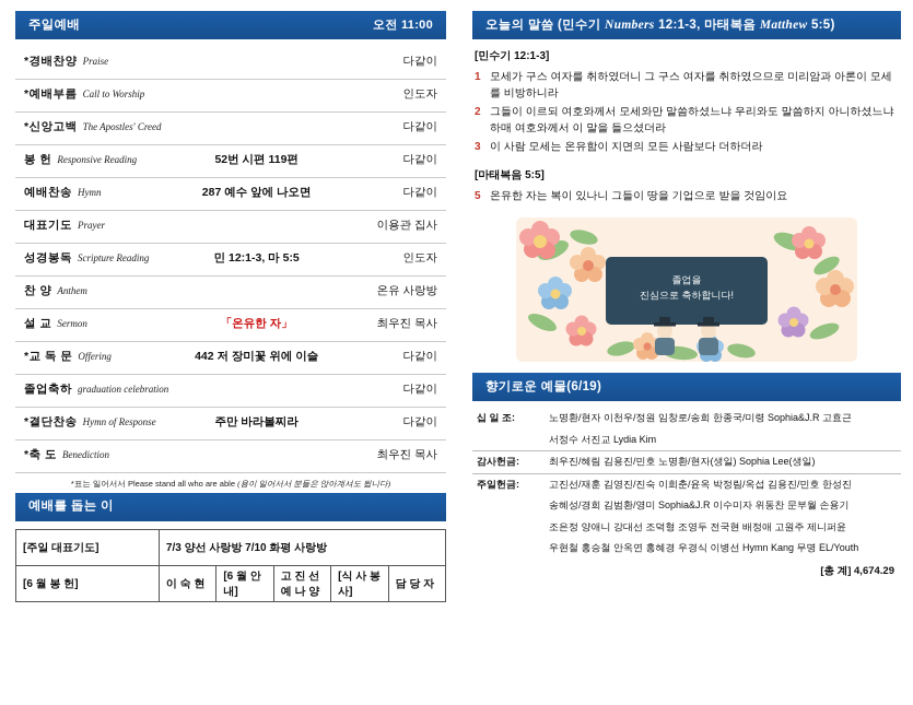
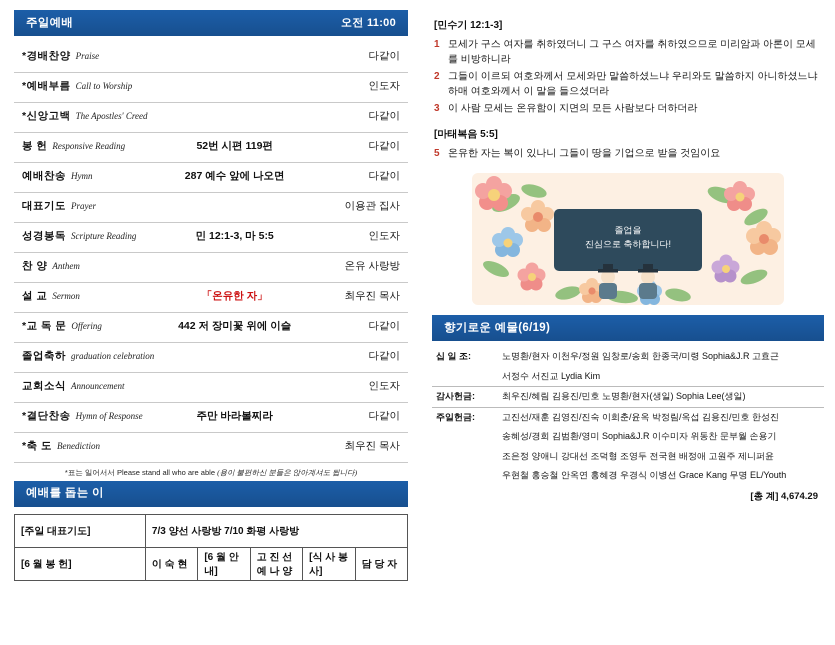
  주일예배
  오전 11:00
  *경배찬양 Praise		다같이
  *예배부름 Call to Worship		인도자
  *신앙고백 The Apostles' Creed		다같이
  봉 헌 Responsive Reading	52번 시편 119편	다같이
  예배찬송 Hymn	287 예수 앞에 나오면	다같이
  대표기도 Prayer		이용관 집사
  성경봉독 Scripture Reading	민 12:1-3, 마 5:5	인도자
  찬 양 Anthem		온유 사랑방
  설 교 Sermon	「온유한 자」	최우진 목사
  *교 독 문 Offering	442 저 장미꽃 위에 이슬	다같이
  졸업축하 graduation celebration		다같이
+ 교회소식 Announcement		인도자
  *결단찬송 Hymn of Response	주만 바라볼찌라	다같이
  *축 도 Benediction		최우진 목사
- *표는 일어서서 Please stand all who are able (용이 일어서서 분들은 앉아계셔도 됩니다)
+ *표는 일어서서 Please stand all who are able (용이 불편하신 분들은 앉아계셔도 됩니다)
  예배를 돕는 이
  [주일 대표기도]	7/3 양선 사랑방 7/10 화평 사랑방
  [6 월 봉 헌]	이 숙 현	[6 월 안 내]	고 진 선 예 나 양	[식 사 봉 사]	담 당 자
- 오늘의 말씀 (민수기 Numbers 12:1-3, 마태복음 Matthew 5:5)
  [민수기 12:1-3]
  1
  모세가 구스 여자를 취하였더니 그 구스 여자를 취하였으므로 미리암과 아론이 모세를 비방하니라
  2
  그들이 이르되 여호와께서 모세와만 말씀하셨느냐 우리와도 말씀하지 아니하셨느냐 하매 여호와께서 이 말을 들으셨더라
  3
  이 사람 모세는 온유함이 지면의 모든 사람보다 더하더라
  [마태복음 5:5]
  5
  온유한 자는 복이 있나니 그들이 땅을 기업으로 받을 것임이요
  졸업을
  진심으로 축하합니다!
  향기로운 예물(6/19)
  십 일 조:	노명환/현자 이천우/정원 임창로/송희 한종국/미령 Sophia&J.R 고효근
  	서정수 서진교 Lydia Kim
  감사헌금:	최우진/혜림 김용진/민호 노명환/현자(생일) Sophia Lee(생일)
  주일헌금:	고진선/재훈 김영진/진숙 이희춘/윤옥 박정림/옥섭 김용진/민호 한성진
  	송혜성/경희 김범환/영미 Sophia&J.R 이수미자 위동찬 문부월 손용기
  	조은정 양애니 강대선 조덕형 조영두 전국현 배정애 고원주 제니퍼윤
- 	우현철 홍승철 안옥연 홍혜경 우경식 이병선 Hymn Kang 무명 EL/Youth
+ 	우현철 홍승철 안옥연 홍혜경 우경식 이병선 Grace Kang 무명 EL/Youth
  [총 계] 4,674.29
